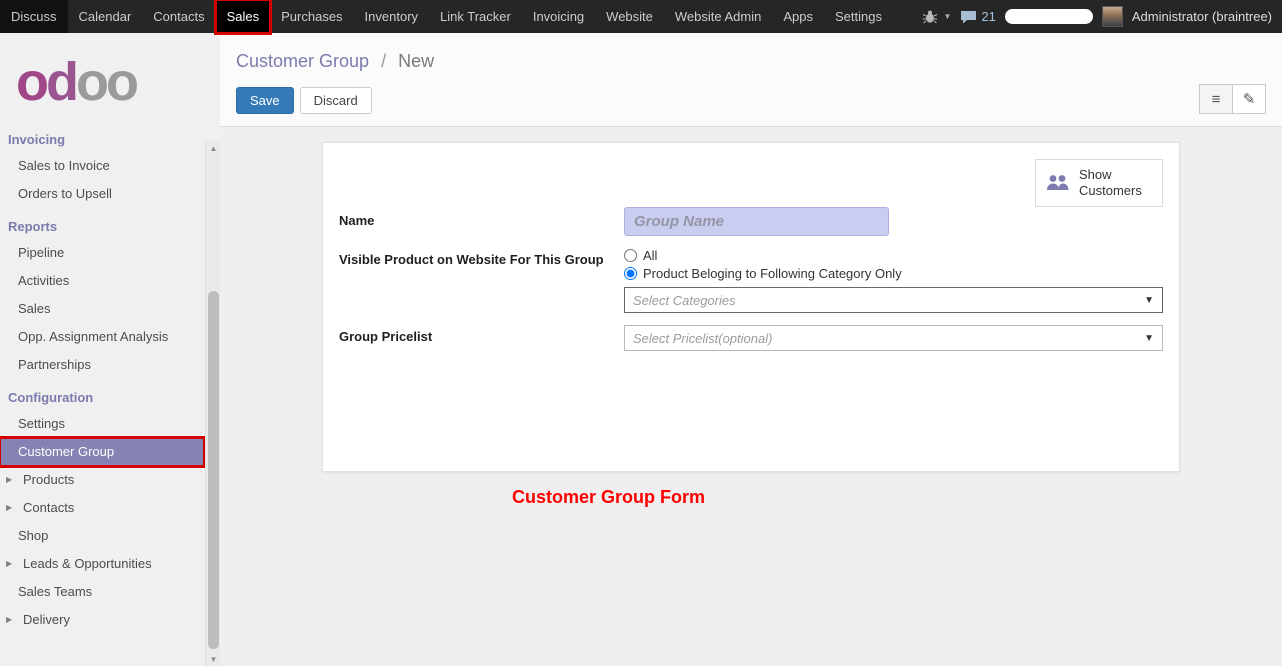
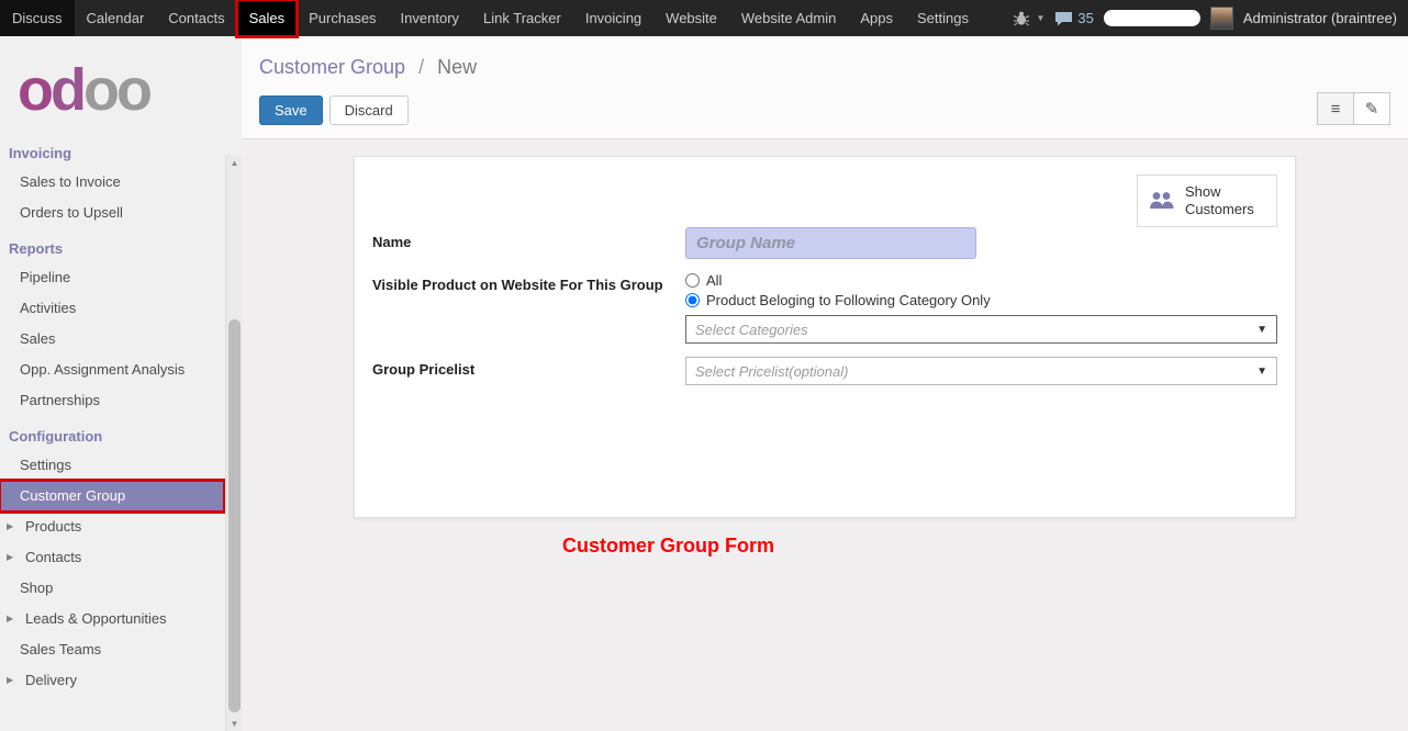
  Discuss
  Calendar
  Contacts
  Sales
  Purchases
  Inventory
  Link Tracker
  Invoicing
  Website
  Website Admin
  Apps
  Settings
  ▼
- 21
+ 35
  Administrator (braintree)
  odoo
  Invoicing
  Sales to Invoice
  Orders to Upsell
  Reports
  Pipeline
  Activities
  Sales
  Opp. Assignment Analysis
  Partnerships
  Configuration
  Settings
  Customer Group
  ▶
  Products
  ▶
  Contacts
  Shop
  ▶
  Leads & Opportunities
  Sales Teams
  ▶
  Delivery
  ▲
  ▼
  Customer Group / New
  Save
  Discard
  ≡
  ✎
  Show Customers
  Name
  Group Name
  Visible Product on Website For This Group
  All
  Product Beloging to Following Category Only
  Select Categories
  ▼
  Group Pricelist
  Select Pricelist(optional)
  ▼
  Customer Group Form
